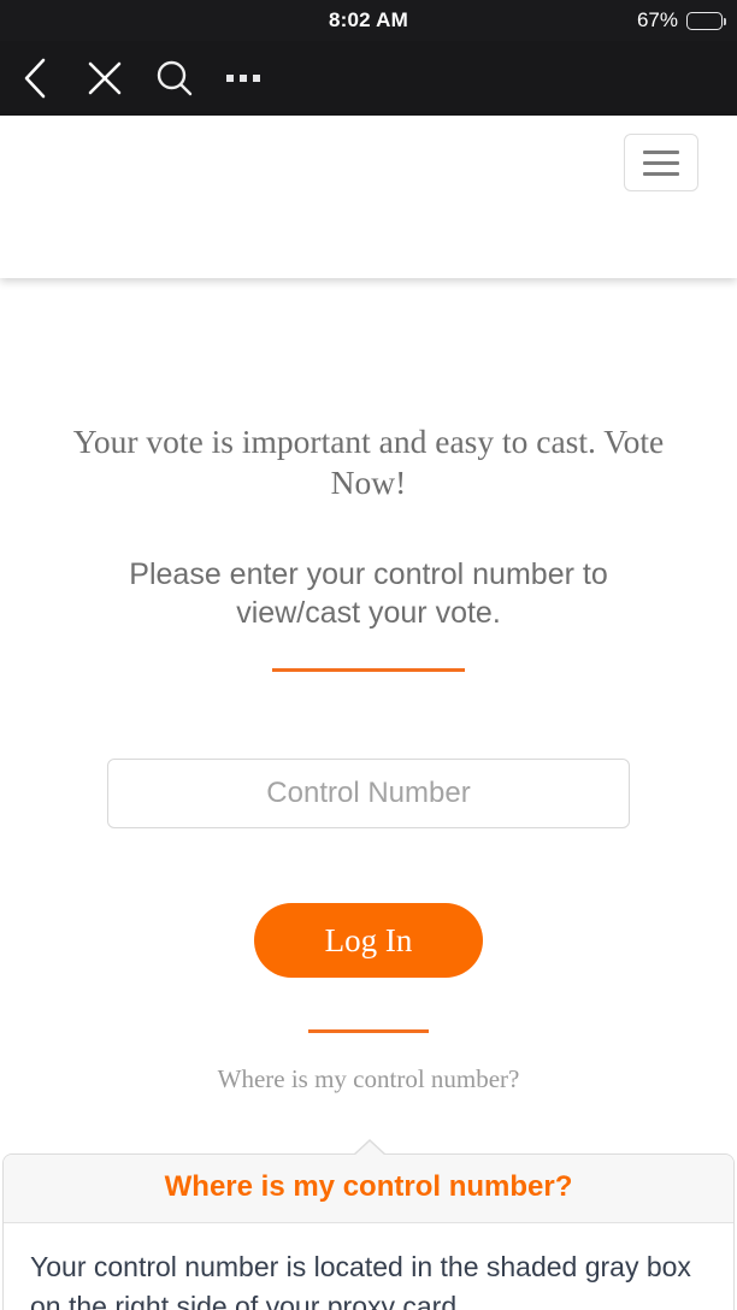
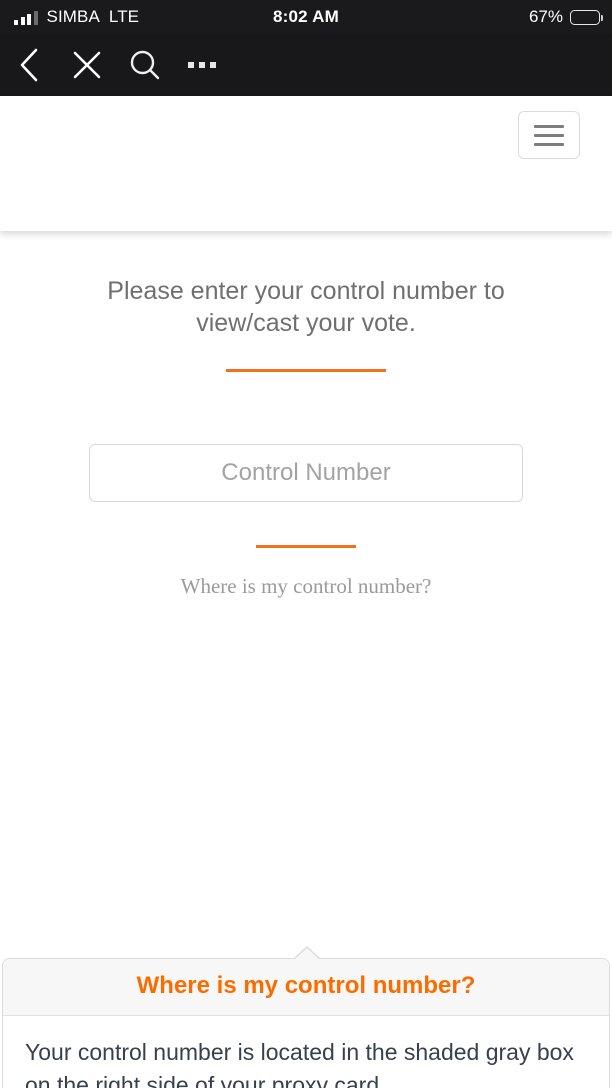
+ SIMBA
+ LTE
  8:02 AM
  67%
- Your vote is important and easy to cast. Vote Now!
  Please enter your control number to view/cast your vote.
  Control Number
- Log In
  Where is my control number?
  Where is my control number?
  Your control number is located in the shaded gray box on the right side of your proxy card.
